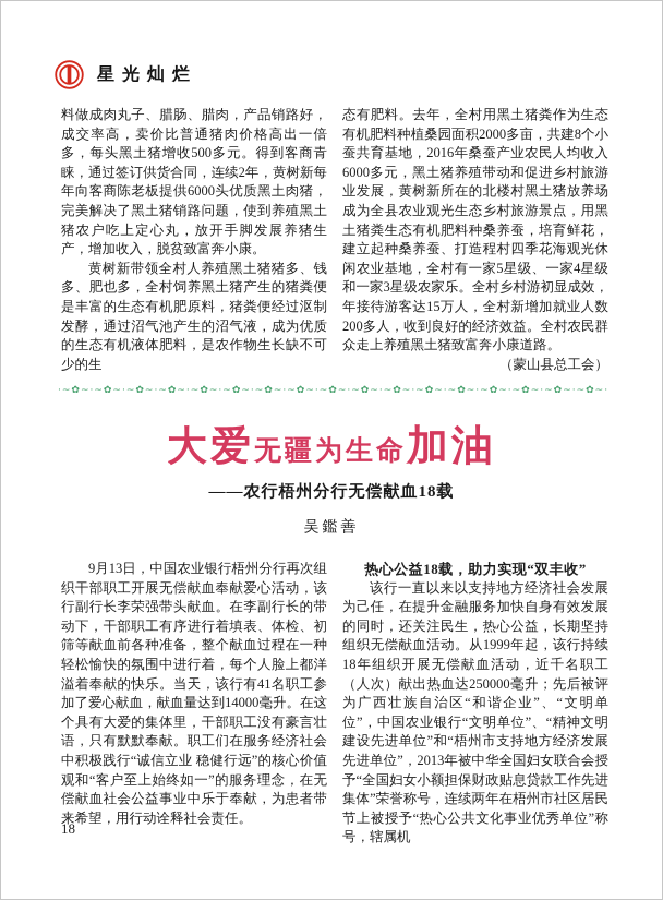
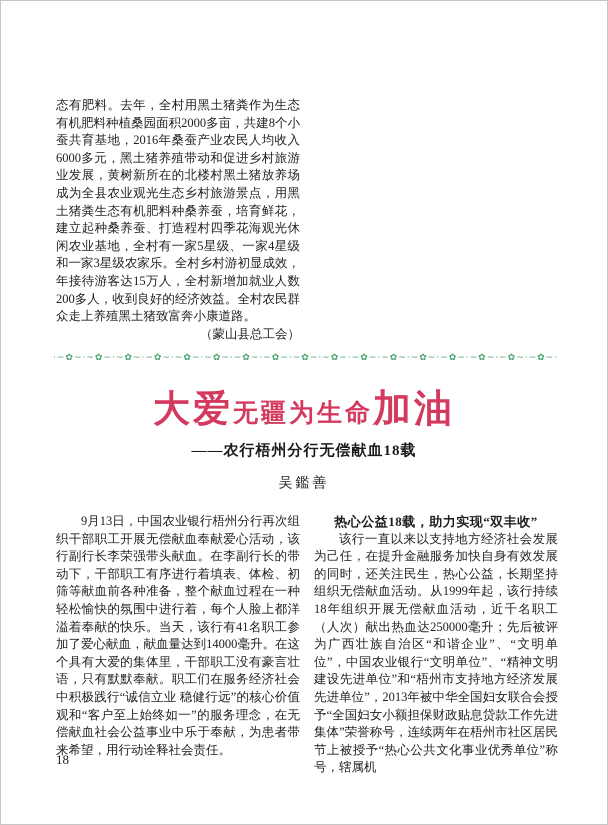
- 星光灿烂
- 料做成肉丸子、腊肠、腊肉，产品销路好，成交率高，卖价比普通猪肉价格高出一倍多，每头黑土猪增收500多元。得到客商青睐，通过签订供货合同，连续2年，黄树新每年向客商陈老板提供6000头优质黑土肉猪，完美解决了黑土猪销路问题，使到养殖黑土猪农户吃上定心丸，放开手脚发展养猪生产，增加收入，脱贫致富奔小康。
- 黄树新带领全村人养殖黑土猪猪多、钱多、肥也多，全村饲养黑土猪产生的猪粪便是丰富的生态有机肥原料，猪粪便经过沤制发酵，通过沼气池产生的沼气液，成为优质的生态有机液体肥料，是农作物生长缺不可少的生
  态有肥料。去年，全村用黑土猪粪作为生态有机肥料种植桑园面积2000多亩，共建8个小蚕共育基地，2016年桑蚕产业农民人均收入6000多元，黑土猪养殖带动和促进乡村旅游业发展，黄树新所在的北楼村黑土猪放养场成为全县农业观光生态乡村旅游景点，用黑土猪粪生态有机肥料种桑养蚕，培育鲜花，建立起种桑养蚕、打造程村四季花海观光休闲农业基地，全村有一家5星级、一家4星级和一家3星级农家乐。全村乡村游初显成效，年接待游客达15万人，全村新增加就业人数200多人，收到良好的经济效益。全村农民群众走上养殖黑土猪致富奔小康道路。
  （蒙山县总工会）
  ·~✿~·~✿~·~✿~·~✿~·~✿~·~✿~·~✿~·~✿~·~✿~·~✿~·~✿~·~✿~·~✿~·~✿~·~✿~·~✿~·~✿~·
  大爱无疆为生命加油
  ——农行梧州分行无偿献血18载
  吴鑑善
  9月13日，中国农业银行梧州分行再次组织干部职工开展无偿献血奉献爱心活动，该行副行长李荣强带头献血。在李副行长的带动下，干部职工有序进行着填表、体检、初筛等献血前各种准备，整个献血过程在一种轻松愉快的氛围中进行着，每个人脸上都洋溢着奉献的快乐。当天，该行有41名职工参加了爱心献血，献血量达到14000毫升。在这个具有大爱的集体里，干部职工没有豪言壮语，只有默默奉献。职工们在服务经济社会中积极践行“诚信立业 稳健行远”的核心价值观和“客户至上始终如一”的服务理念，在无偿献血社会公益事业中乐于奉献，为患者带来希望，用行动诠释社会责任。
  热心公益18载，助力实现“双丰收”
  该行一直以来以支持地方经济社会发展为己任，在提升金融服务加快自身有效发展的同时，还关注民生，热心公益，长期坚持组织无偿献血活动。从1999年起，该行持续18年组织开展无偿献血活动，近千名职工（人次）献出热血达250000毫升；先后被评为广西壮族自治区“和谐企业”、“文明单位”，中国农业银行“文明单位”、“精神文明建设先进单位”和“梧州市支持地方经济发展先进单位”，2013年被中华全国妇女联合会授予“全国妇女小额担保财政贴息贷款工作先进集体”荣誉称号，连续两年在梧州市社区居民节上被授予“热心公共文化事业优秀单位”称号，辖属机
  18
